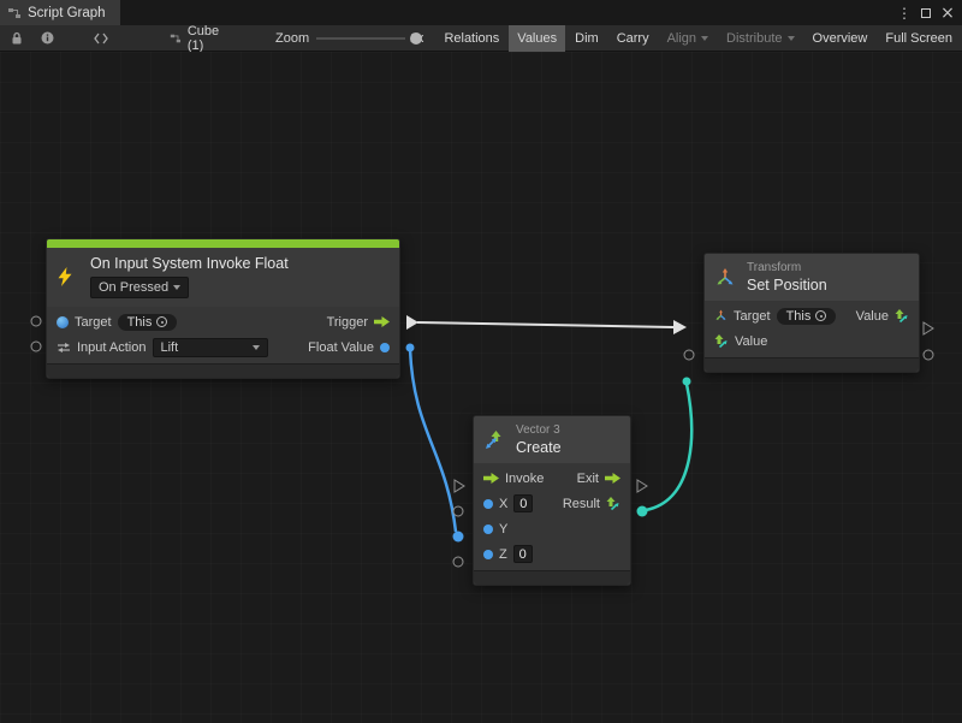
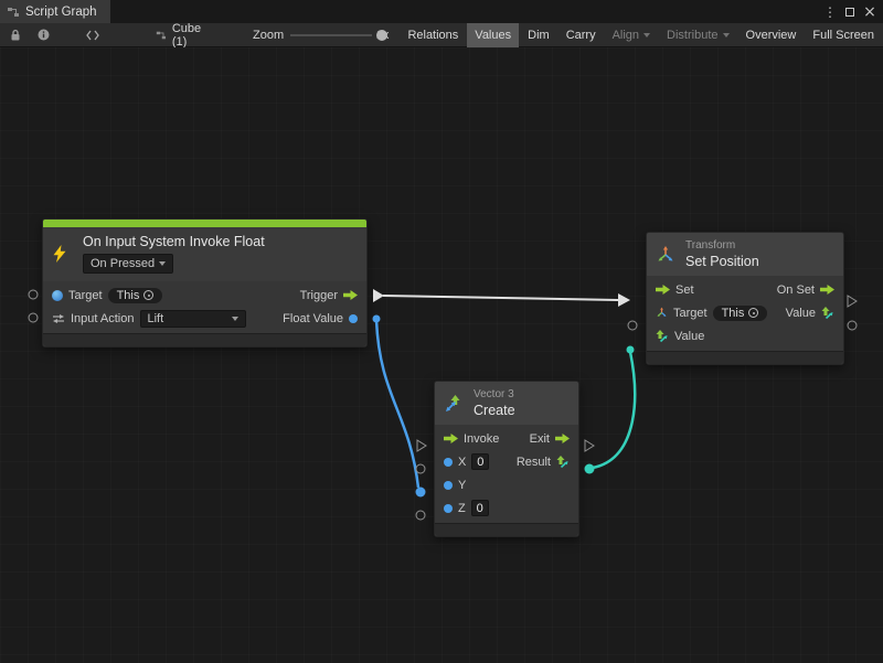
  Script Graph
  ⋮
  ×
  Cube (1)
  Zoom
  Relations
  Values
  Dim
  Carry
  Align
  Distribute
  Overview
  Full Screen
  On Input System Invoke Float
  On Pressed
  Target
  This
  Trigger
  Input Action
  Lift
  Float Value
  Vector 3
  Create
  Invoke
  Exit
  X
  0
  Result
  Y
  Z
  0
  Transform
  Set Position
+ Set
+ On Set
  Target
  This
  Value
  Value
